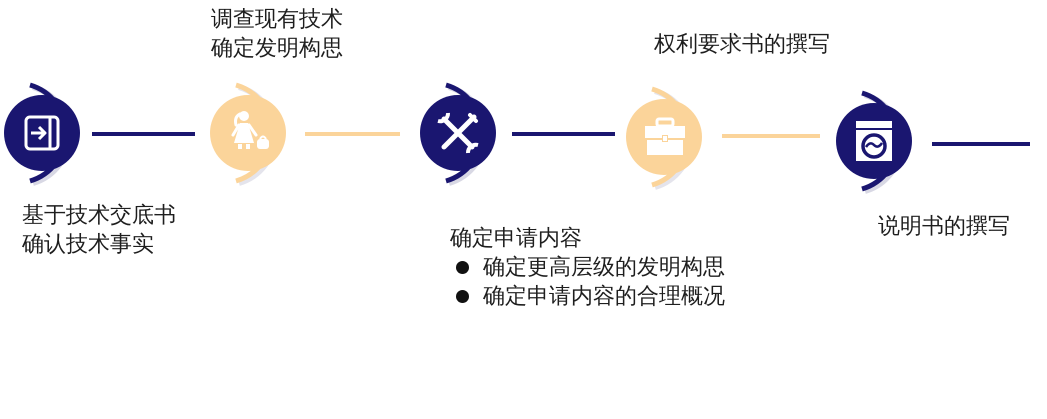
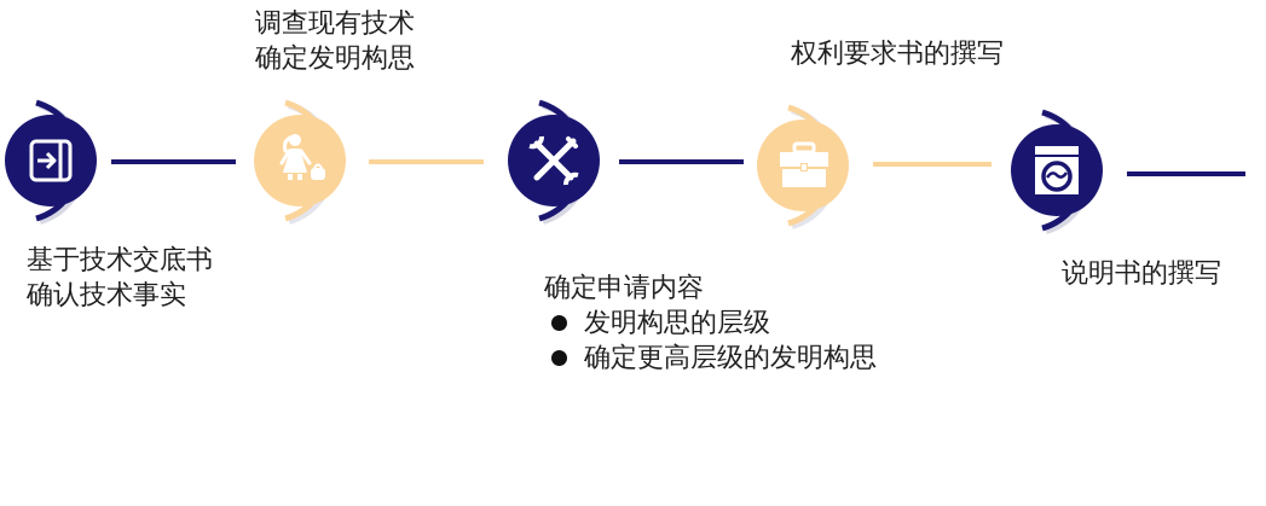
  基于技术交底书
  确认技术事实
  调查现有技术
  确定发明构思
  确定申请内容
+ 发明构思的层级
  确定更高层级的发明构思
- 确定申请内容的合理概况
  权利要求书的撰写
  说明书的撰写
